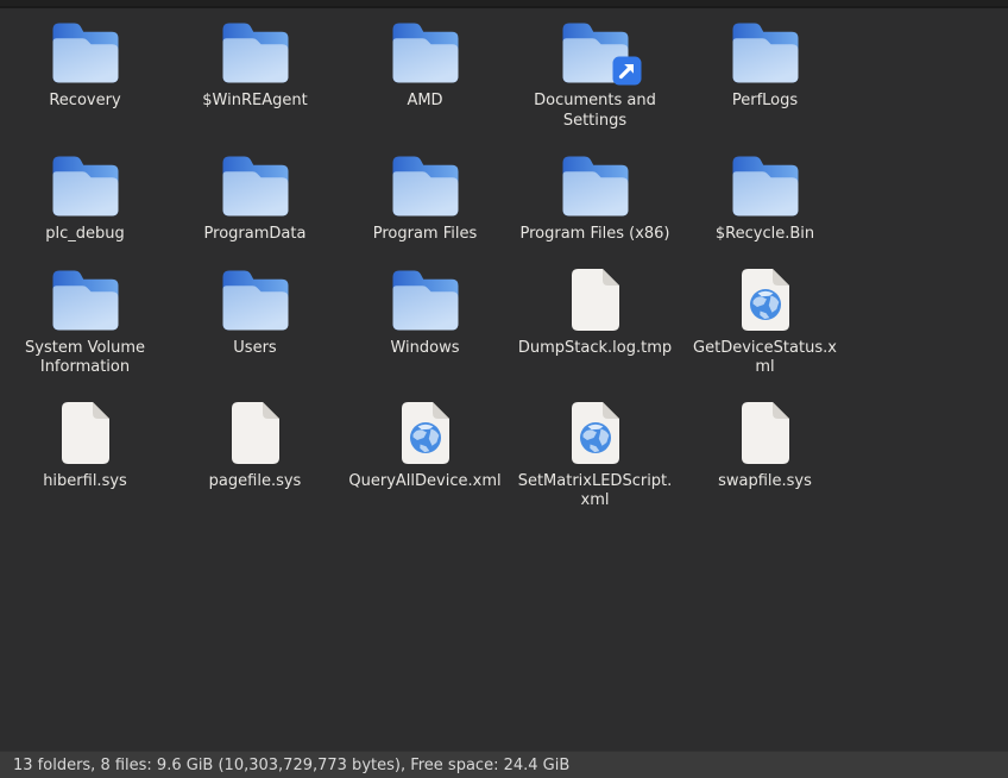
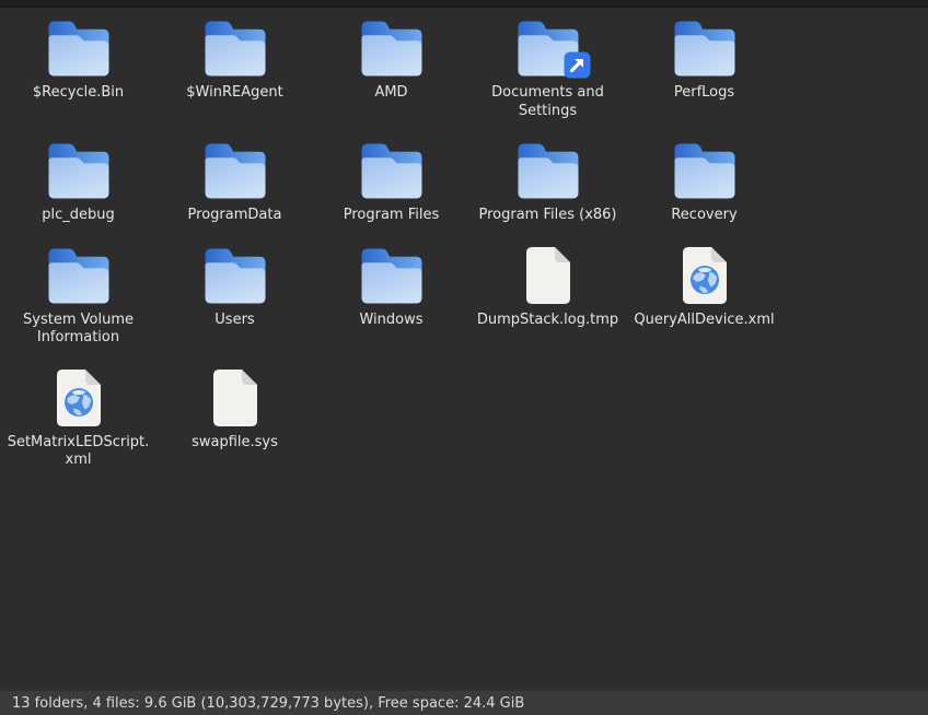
- Recovery
+ $Recycle.Bin
  $WinREAgent
  AMD
  Documents and Settings
  PerfLogs
  plc_debug
  ProgramData
  Program Files
  Program Files (x86)
- $Recycle.Bin
+ Recovery
  System Volume Information
  Users
  Windows
  DumpStack.log.tmp
- GetDeviceStatus.xml
- hiberfil.sys
- pagefile.sys
  QueryAllDevice.xml
  SetMatrixLEDScript.xml
  swapfile.sys
- 13 folders, 8 files: 9.6 GiB (10,303,729,773 bytes), Free space: 24.4 GiB
+ 13 folders, 4 files: 9.6 GiB (10,303,729,773 bytes), Free space: 24.4 GiB
